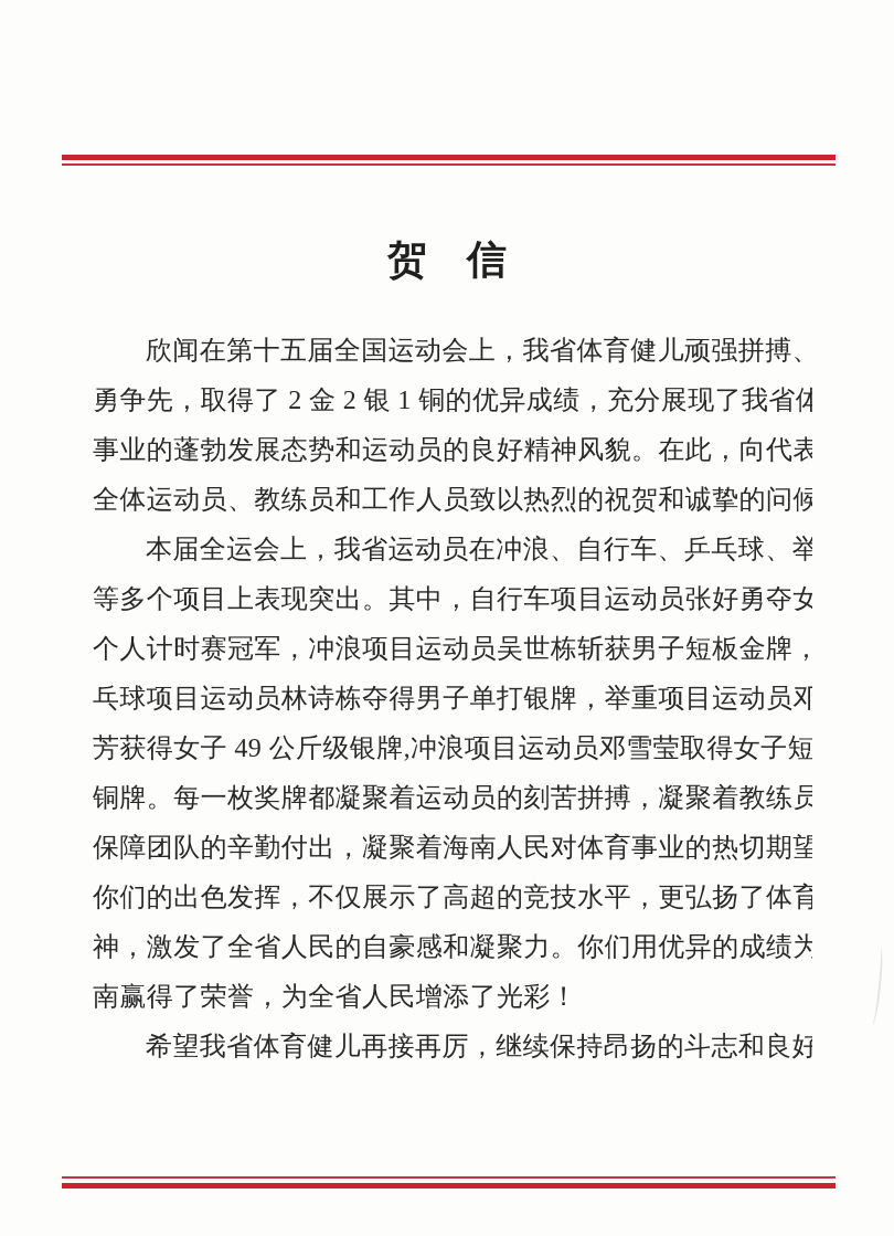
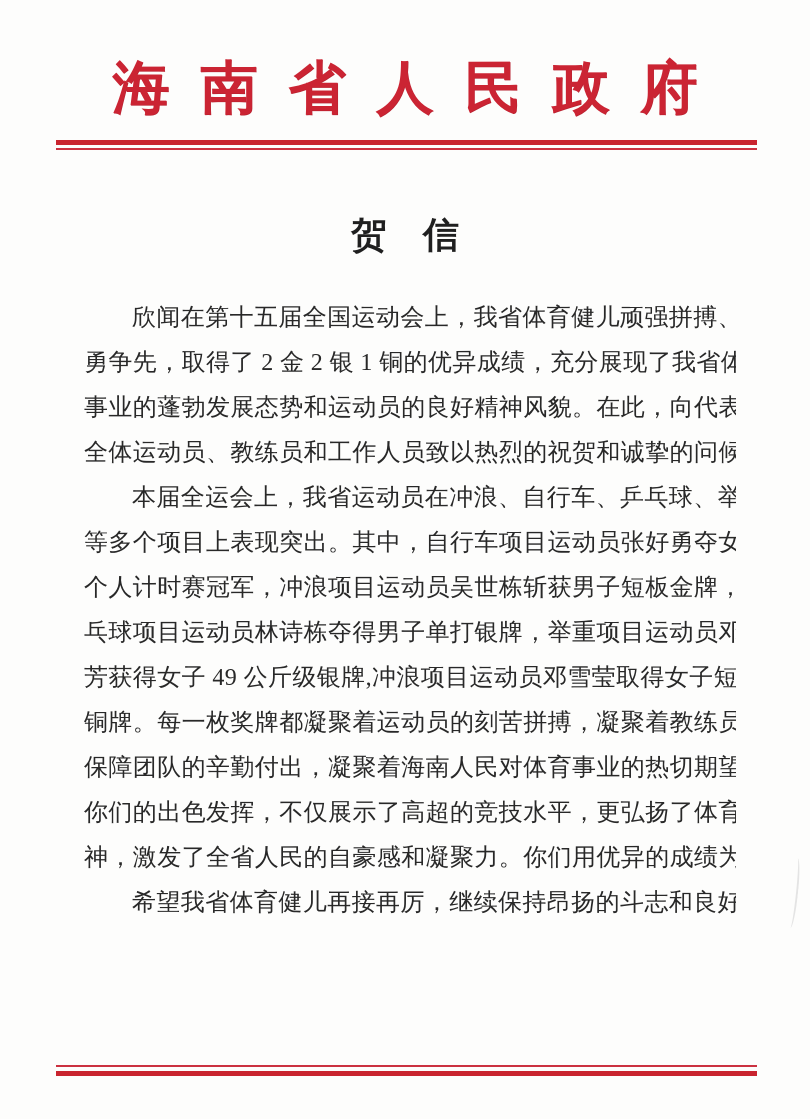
+ 海南省人民政府
  贺信
  欣闻在第十五届全国运动会上，我省体育健儿顽强拼搏、
  勇争先，取得了 2 金 2 银 1 铜的优异成绩，充分展现了我省体
  事业的蓬勃发展态势和运动员的良好精神风貌。在此，向代表
  全体运动员、教练员和工作人员致以热烈的祝贺和诚挚的问候
  本届全运会上，我省运动员在冲浪、自行车、乒乓球、举
  等多个项目上表现突出。其中，自行车项目运动员张好勇夺女
  个人计时赛冠军，冲浪项目运动员吴世栋斩获男子短板金牌，
  乓球项目运动员林诗栋夺得男子单打银牌，举重项目运动员邓
  芳获得女子 49 公斤级银牌,冲浪项目运动员邓雪莹取得女子短
  铜牌。每一枚奖牌都凝聚着运动员的刻苦拼搏，凝聚着教练员
  保障团队的辛勤付出，凝聚着海南人民对体育事业的热切期望
  你们的出色发挥，不仅展示了高超的竞技水平，更弘扬了体育
  神，激发了全省人民的自豪感和凝聚力。你们用优异的成绩为
- 南赢得了荣誉，为全省人民增添了光彩！
  希望我省体育健儿再接再厉，继续保持昂扬的斗志和良好
